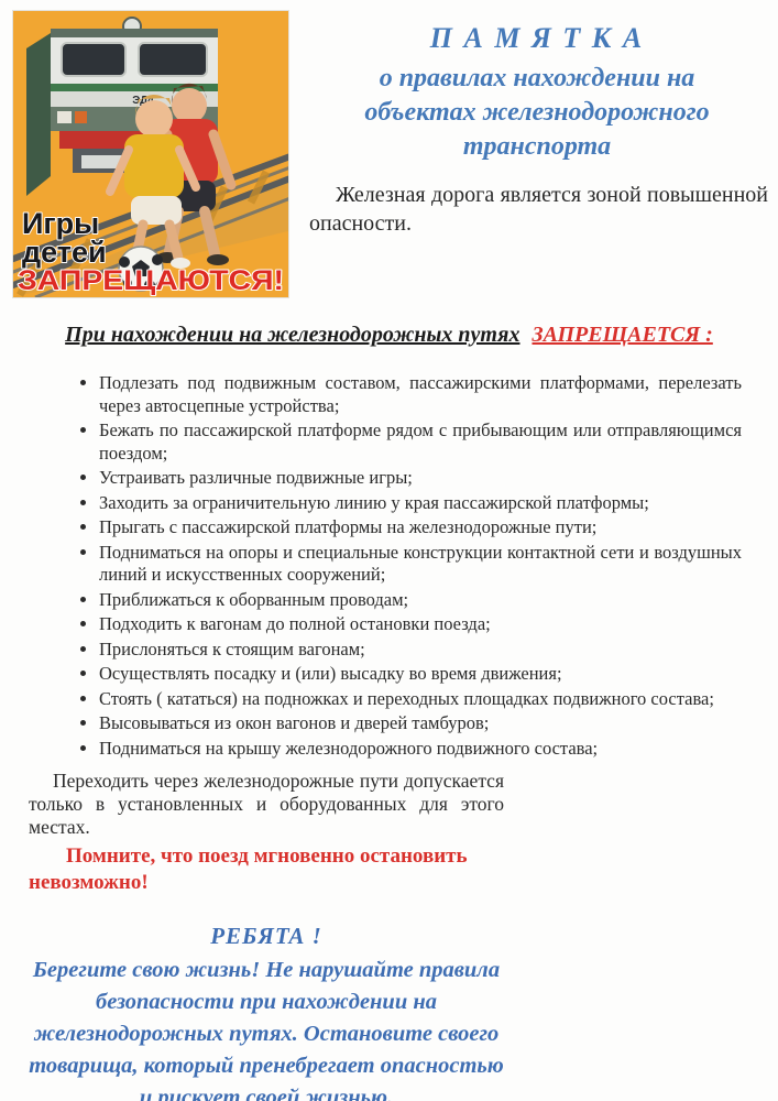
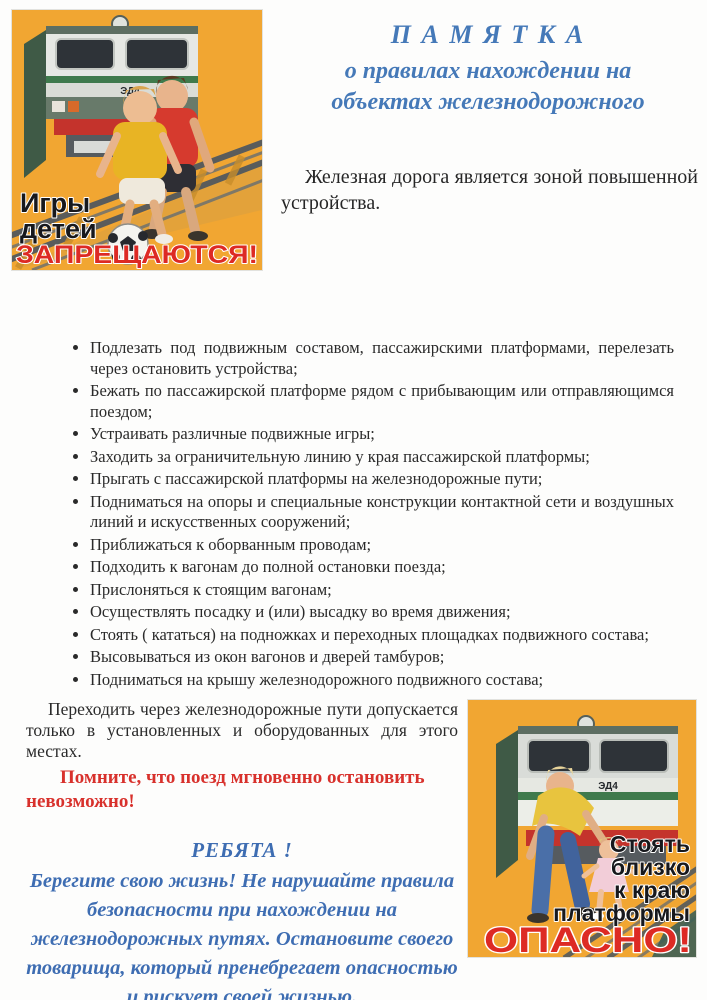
  Игры
  детей
  ЗАПРЕЩАЮТСЯ!
  П А М Я Т К А
  о правилах нахождении на
  объектах железнодорожного
- транспорта
- Железная дорога является зоной повышенной опасности.
+ Железная дорога является зоной повышенной устройства.
- При нахождении на железнодорожных путях ЗАПРЕЩАЕТСЯ :
- Подлезать под подвижным составом, пассажирскими платформами, перелезать через автосцепные устройства;
+ Подлезать под подвижным составом, пассажирскими платформами, перелезать через остановить устройства;
  Бежать по пассажирской платформе рядом с прибывающим или отправляющимся поездом;
  Устраивать различные подвижные игры;
  Заходить за ограничительную линию у края пассажирской платформы;
  Прыгать с пассажирской платформы на железнодорожные пути;
  Подниматься на опоры и специальные конструкции контактной сети и воздушных линий и искусственных сооружений;
  Приближаться к оборванным проводам;
  Подходить к вагонам до полной остановки поезда;
  Прислоняться к стоящим вагонам;
  Осуществлять посадку и (или) высадку во время движения;
  Стоять ( кататься) на подножках и переходных площадках подвижного состава;
  Высовываться из окон вагонов и дверей тамбуров;
  Подниматься на крышу железнодорожного подвижного состава;
  Переходить через железнодорожные пути допускается только в установленных и оборудованных для этого местах.
  Помните, что поезд мгновенно остановить невозможно!
  РЕБЯТА !
  Берегите свою жизнь! Не нарушайте правила безопасности при нахождении на железнодорожных путях. Остановите своего товарища, который пренебрегает опасностью и рискует своей жизнью.
+ ЭД4
+ Стоять
+ близко
+ к краю
+ платформы
+ ОПАСНО!
